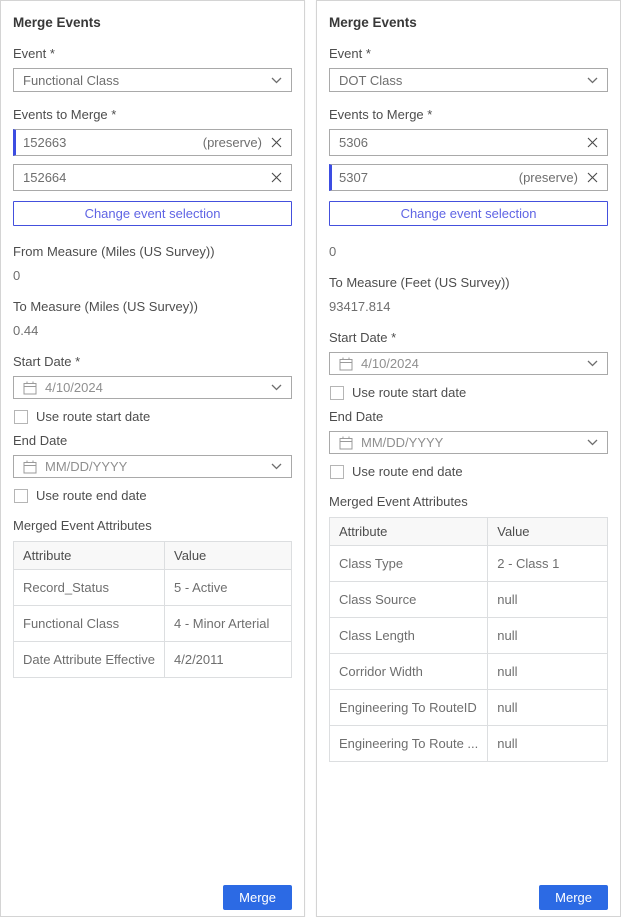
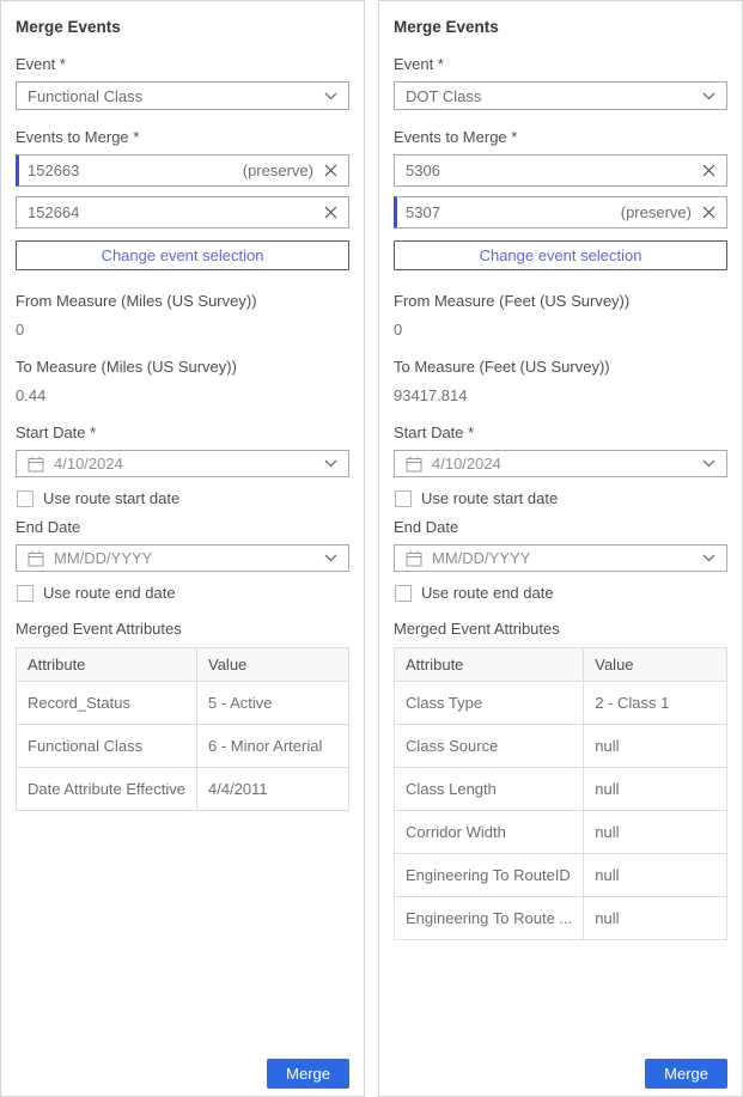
  Merge Events
  Event *
  Functional Class
  Events to Merge *
  152663
  (preserve)
  152664
  Change event selection
  From Measure (Miles (US Survey))
  0
  To Measure (Miles (US Survey))
  0.44
  Start Date *
  4/10/2024
  Use route start date
  End Date
  MM/DD/YYYY
  Use route end date
  Merged Event Attributes
  Attribute	Value
  Record_Status	5 - Active
- Functional Class	4 - Minor Arterial
+ Functional Class	6 - Minor Arterial
- Date Attribute Effective	4/2/2011
+ Date Attribute Effective	4/4/2011
  Merge
  Merge Events
  Event *
  DOT Class
  Events to Merge *
  5306
  5307
  (preserve)
  Change event selection
+ From Measure (Feet (US Survey))
  0
  To Measure (Feet (US Survey))
  93417.814
  Start Date *
  4/10/2024
  Use route start date
  End Date
  MM/DD/YYYY
  Use route end date
  Merged Event Attributes
  Attribute	Value
  Class Type	2 - Class 1
  Class Source	null
  Class Length	null
  Corridor Width	null
  Engineering To RouteID	null
  Engineering To Route ...	null
  Merge
